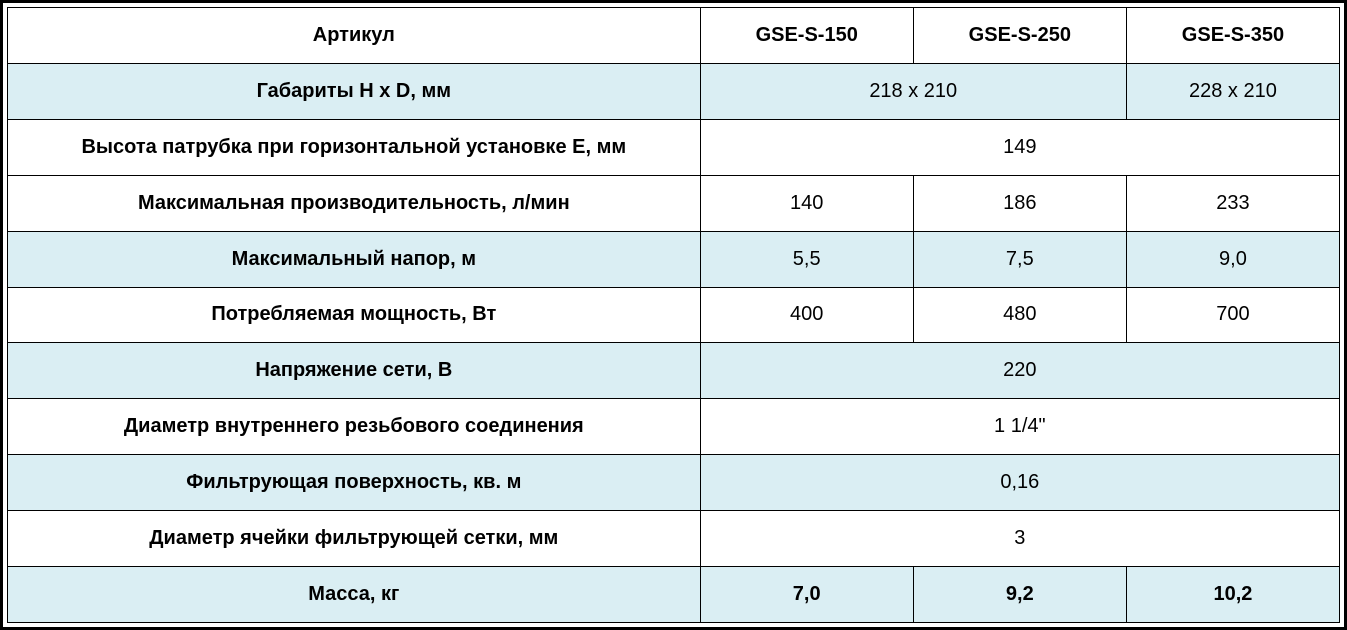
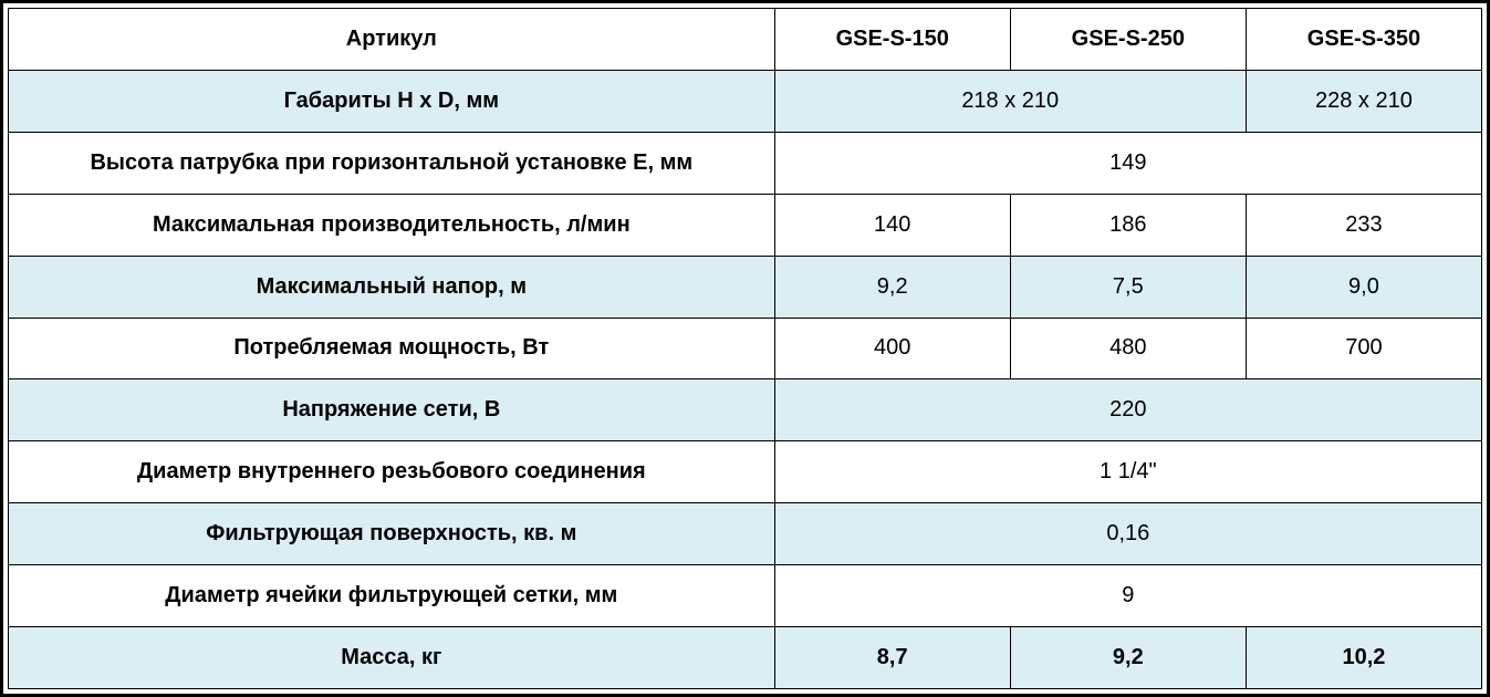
  Артикул	GSE-S-150	GSE-S-250	GSE-S-350
  Габариты H x D, мм	218 x 210	228 x 210
  Высота патрубка при горизонтальной установке E, мм	149
  Максимальная производительность, л/мин	140	186	233
- Максимальный напор, м	5,5	7,5	9,0
+ Максимальный напор, м	9,2	7,5	9,0
  Потребляемая мощность, Вт	400	480	700
  Напряжение сети, В	220
  Диаметр внутреннего резьбового соединения	1 1/4"
  Фильтрующая поверхность, кв. м	0,16
- Диаметр ячейки фильтрующей сетки, мм	3
+ Диаметр ячейки фильтрующей сетки, мм	9
- Масса, кг	7,0	9,2	10,2
+ Масса, кг	8,7	9,2	10,2
